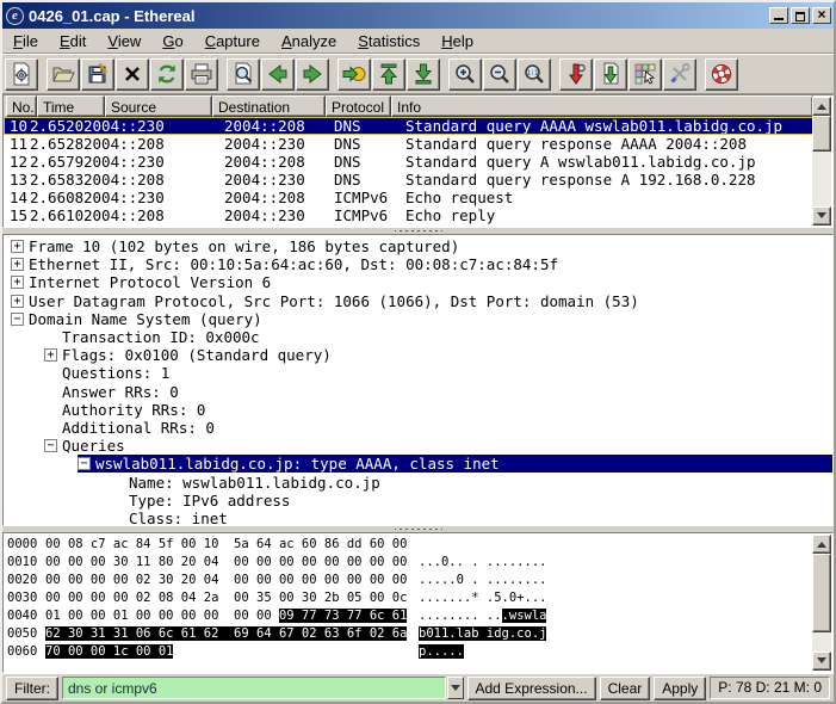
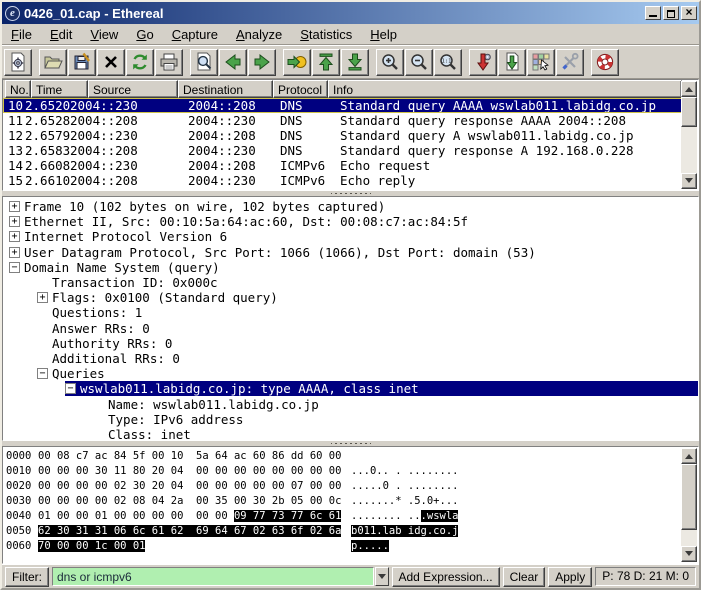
  e
  0426_01.cap - Ethereal
  ×
  File
  Edit
  View
  Go
  Capture
  Analyze
  Statistics
  Help
  No.
  Time
  Source
  Destination
  Protocol
  Info
  10
  2.6520
  2004::230
  2004::208
  DNS
  Standard query AAAA wswlab011.labidg.co.jp
  11
  2.6528
  2004::208
  2004::230
  DNS
  Standard query response AAAA 2004::208
  12
  2.6579
  2004::230
  2004::208
  DNS
  Standard query A wswlab011.labidg.co.jp
  13
  2.6583
  2004::208
  2004::230
  DNS
  Standard query response A 192.168.0.228
  14
  2.6608
  2004::230
  2004::208
  ICMPv6
  Echo request
  15
  2.6610
  2004::208
  2004::230
  ICMPv6
  Echo reply
  +
- Frame 10 (102 bytes on wire, 186 bytes captured)
+ Frame 10 (102 bytes on wire, 102 bytes captured)
  +
  Ethernet II, Src: 00:10:5a:64:ac:60, Dst: 00:08:c7:ac:84:5f
  +
  Internet Protocol Version 6
  +
  User Datagram Protocol, Src Port: 1066 (1066), Dst Port: domain (53)
  −
  Domain Name System (query)
  Transaction ID: 0x000c
  +
  Flags: 0x0100 (Standard query)
  Questions: 1
  Answer RRs: 0
  Authority RRs: 0
  Additional RRs: 0
  −
  Queries
  −
  wswlab011.labidg.co.jp: type AAAA, class inet
  Name: wswlab011.labidg.co.jp
  Type: IPv6 address
  Class: inet
  0000
  00 08 c7 ac 84 5f 00 10 5a 64 ac 60 86 dd 60 00
  0010
  00 00 00 30 11 80 20 04 00 00 00 00 00 00 00 00
  ...0.. . ........
  0020
- 00 00 00 00 02 30 20 04 00 00 00 00 00 00 00 00
+ 00 00 00 00 02 30 20 04 00 00 00 00 00 07 00 00
  .....0 . ........
  0030
  00 00 00 00 02 08 04 2a 00 35 00 30 2b 05 00 0c
  .......* .5.0+...
  0040
  01 00 00 01 00 00 00 00 00 00 09 77 73 77 6c 61
  ........ ...wswla
  0050
  62 30 31 31 06 6c 61 62 69 64 67 02 63 6f 02 6a
  b011.lab idg.co.j
  0060
  70 00 00 1c 00 01
  p.....
  Filter:
  dns or icmpv6
  Add Expression...
  Clear
  Apply
  P: 78 D: 21 M: 0
